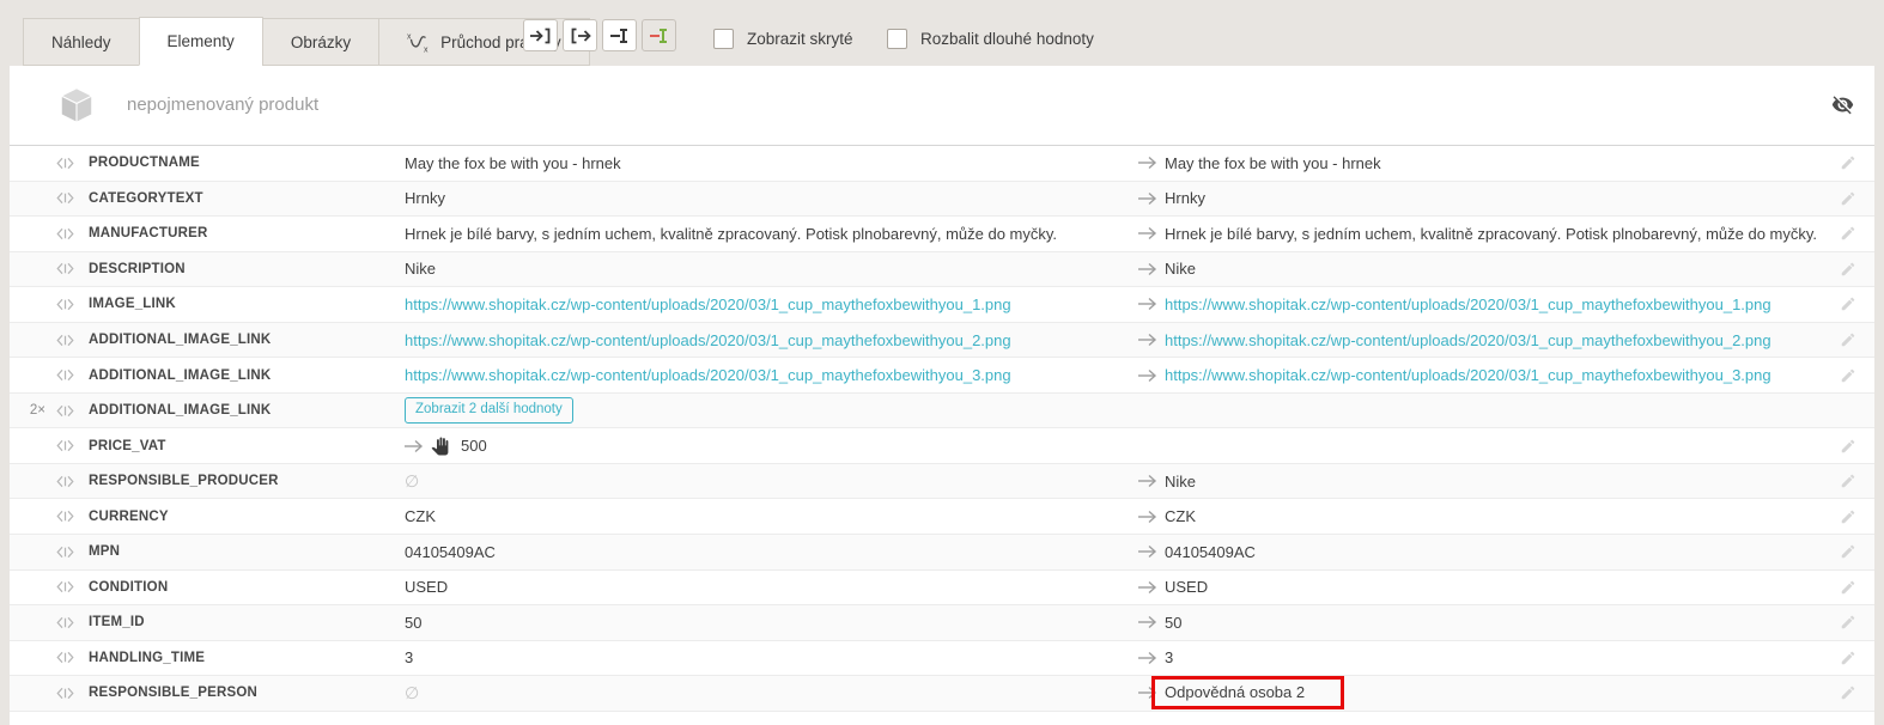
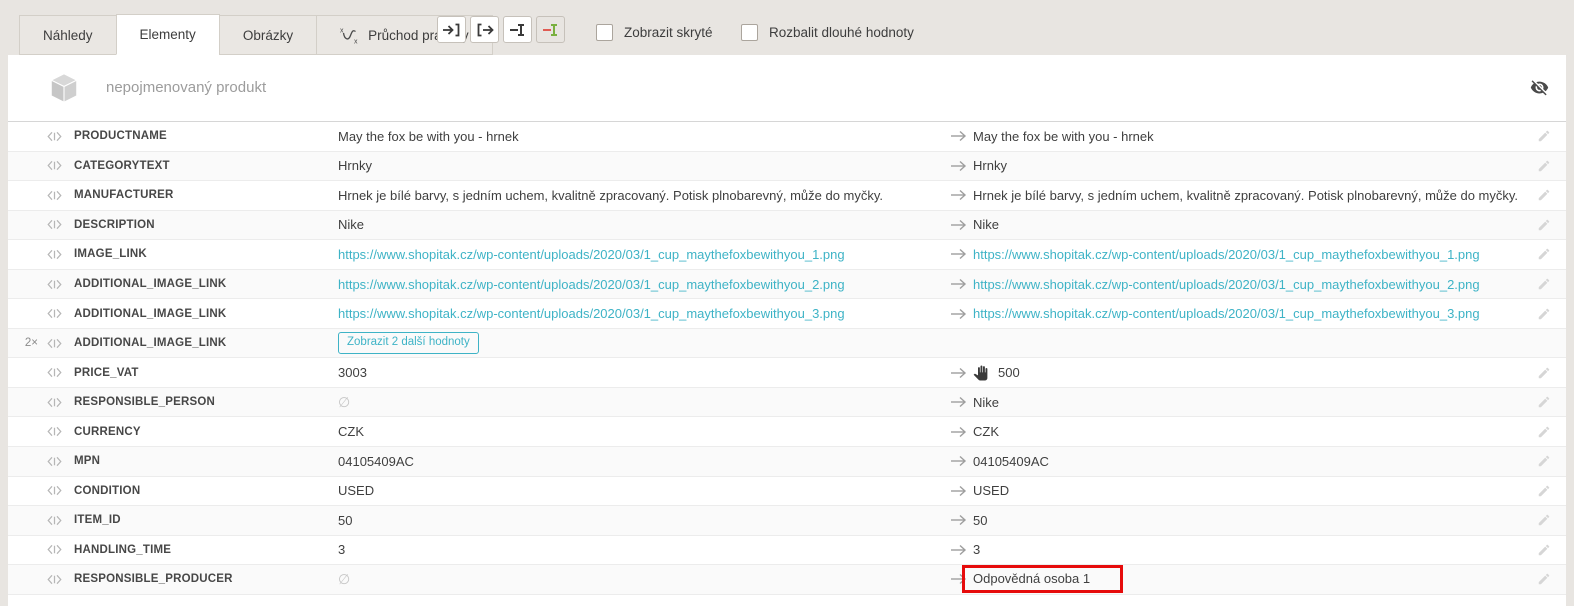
  Náhledy
  Elementy
  Obrázky
  Zobrazit skryté
  Rozbalit dlouhé hodnoty
  nepojmenovaný produkt
  PRODUCTNAME
  May the fox be with you - hrnek
  May the fox be with you - hrnek
  CATEGORYTEXT
  Hrnky
  Hrnky
  MANUFACTURER
  Hrnek je bílé barvy, s jedním uchem, kvalitně zpracovaný. Potisk plnobarevný, může do myčky.
  Hrnek je bílé barvy, s jedním uchem, kvalitně zpracovaný. Potisk plnobarevný, může do myčky.
  DESCRIPTION
  Nike
  Nike
  IMAGE_LINK
  https://www.shopitak.cz/wp-content/uploads/2020/03/1_cup_maythefoxbewithyou_1.png
  https://www.shopitak.cz/wp-content/uploads/2020/03/1_cup_maythefoxbewithyou_1.png
  ADDITIONAL_IMAGE_LINK
  https://www.shopitak.cz/wp-content/uploads/2020/03/1_cup_maythefoxbewithyou_2.png
  https://www.shopitak.cz/wp-content/uploads/2020/03/1_cup_maythefoxbewithyou_2.png
  ADDITIONAL_IMAGE_LINK
  https://www.shopitak.cz/wp-content/uploads/2020/03/1_cup_maythefoxbewithyou_3.png
  https://www.shopitak.cz/wp-content/uploads/2020/03/1_cup_maythefoxbewithyou_3.png
  2×
  ADDITIONAL_IMAGE_LINK
  Zobrazit 2 další hodnoty
  PRICE_VAT
+ 3003
  500
- RESPONSIBLE_PRODUCER
+ RESPONSIBLE_PERSON
  ∅
  Nike
  CURRENCY
  CZK
  CZK
  MPN
  04105409AC
  04105409AC
  CONDITION
  USED
  USED
  ITEM_ID
  50
  50
  HANDLING_TIME
  3
  3
- RESPONSIBLE_PERSON
+ RESPONSIBLE_PRODUCER
  ∅
- Odpovědná osoba 2
+ Odpovědná osoba 1
